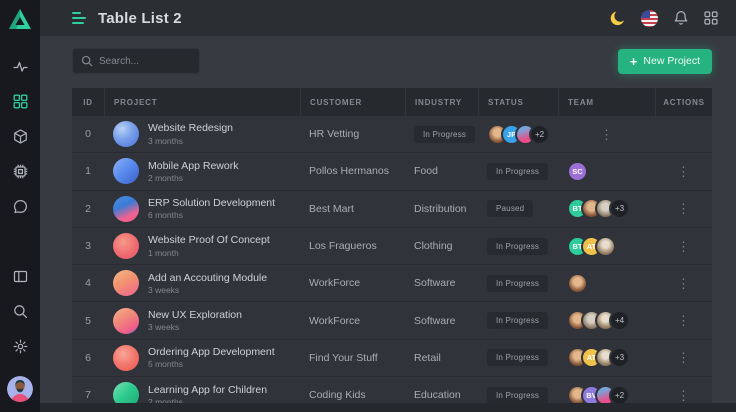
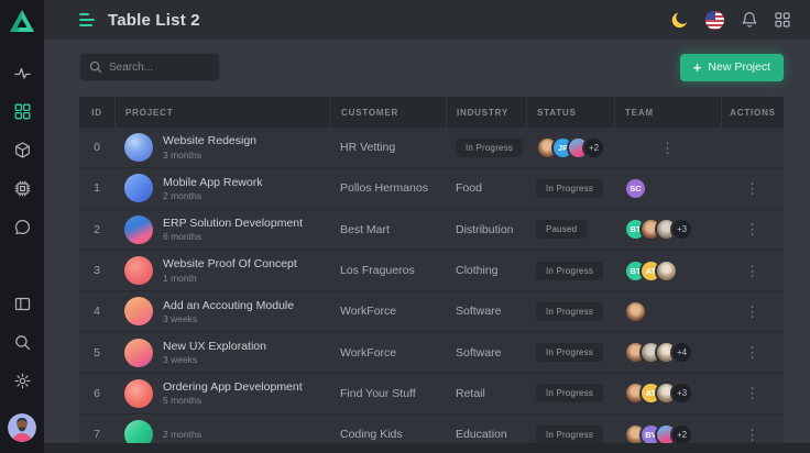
  Table List 2
  Search...
  +
  New Project
  ID
  PROJECT
  CUSTOMER
  INDUSTRY
  STATUS
  TEAM
  ACTIONS
  0
  Website Redesign
  3 months
  HR Vetting
  In Progress
  JP
  +2
  ⋮
  1
  Mobile App Rework
  2 months
  Pollos Hermanos
  Food
  In Progress
  SC
  ⋮
  2
  ERP Solution Development
  6 months
  Best Mart
  Distribution
  Paused
  +3
  ⋮
  3
  Website Proof Of Concept
  1 month
  Los Fragueros
  Clothing
  In Progress
  AT
  ⋮
  4
  Add an Accouting Module
  3 weeks
  WorkForce
  Software
  In Progress
  ⋮
  5
  New UX Exploration
  3 weeks
  WorkForce
  Software
  In Progress
  +4
  ⋮
  6
  Ordering App Development
  5 months
  Find Your Stuff
  Retail
  In Progress
  AT
  +3
  ⋮
  7
- Learning App for Children
  2 months
  Coding Kids
  Education
  In Progress
  +2
  ⋮
